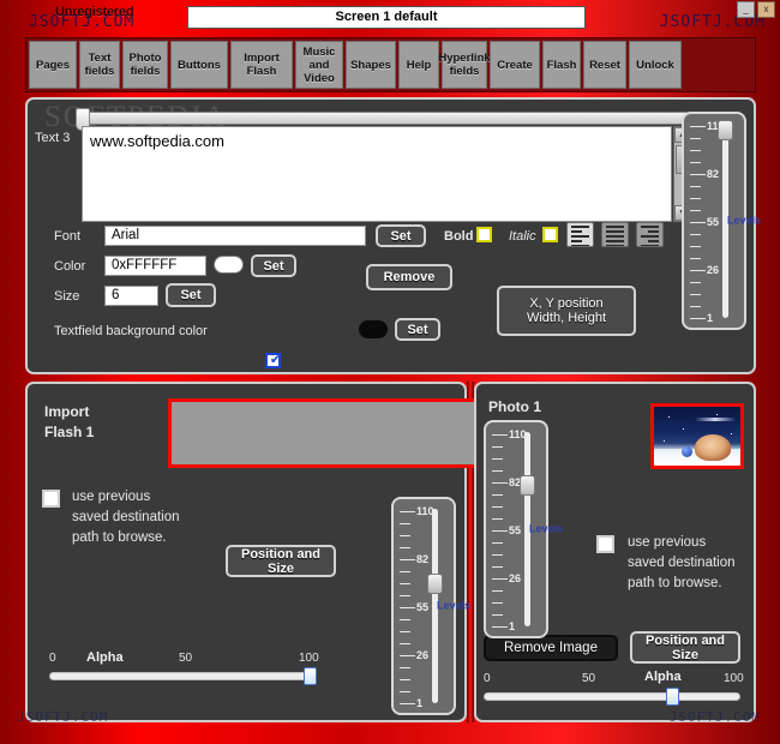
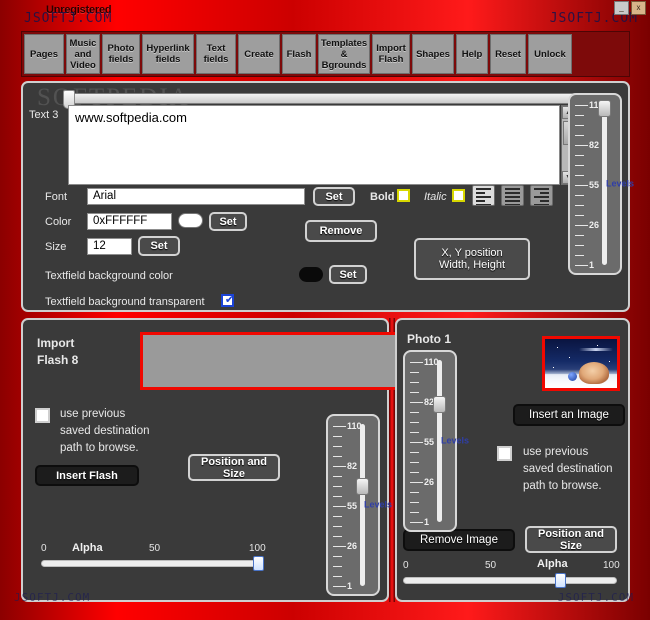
  Unregistered
  JSOFTJ.COM
- Screen 1 default
  JSOFTJ.COM
  _
  x
  Pages
- Text fields
+ Music and Video
  Photo fields
- Buttons
- Import Flash
+ Hyperlink fields
- Music and Video
+ Text fields
- Shapes
+ Create
- Help
+ Flash
+ Templates & Bgrounds
- Hyperlink fields
+ Import Flash
- Create
+ Shapes
- Flash
+ Help
  Reset
  Unlock
  Text 3
  www.softpedia.com
  Font
  Arial
  Set
  Bold
  Italic
  Color
  0xFFFFFF
  Set
  Remove
  Size
- 6
+ 12
  Set
  X, Y position
  Width, Height
  Textfield background color
  Set
+ Textfield background transparent
  82
  55
  26
  1
  Levels
  Import
- Flash 1
+ Flash 8
  use previous
  saved destination
  path to browse.
+ Insert Flash
  Position and Size
  0
  Alpha
  50
  100
  82
  55
  26
  1
  Levels
  Photo 1
+ Insert an Image
  use previous
  saved destination
  path to browse.
  Remove Image
  Position and Size
  0
  50
  Alpha
  100
  82
  55
  26
  1
  Levels
  JSOFTJ.COM
  JSOFTJ.COM
